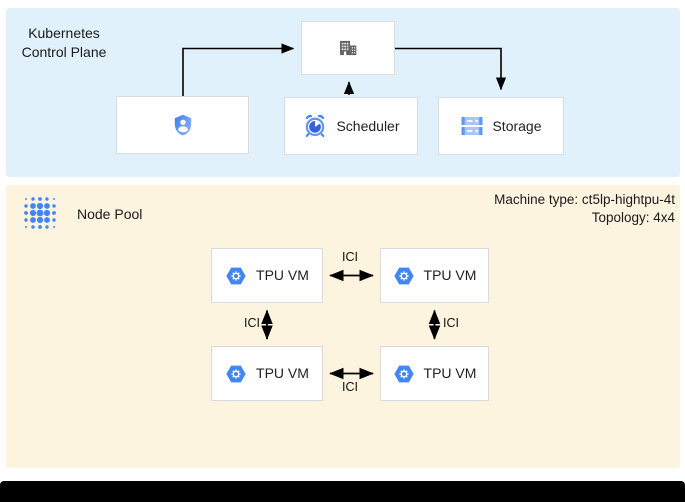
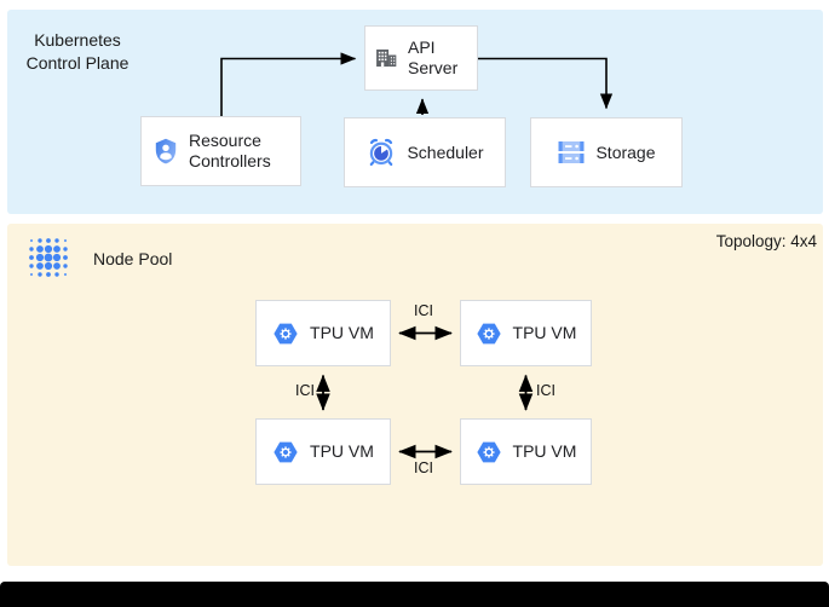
  Kubernetes Control Plane
+ API Server
+ Resource Controllers
  Scheduler
  Storage
  Node Pool
- Machine type: ct5lp-hightpu-4t
  Topology: 4x4
  TPU VM
  TPU VM
  TPU VM
  TPU VM
  ICI
  ICI
  ICI
  ICI
